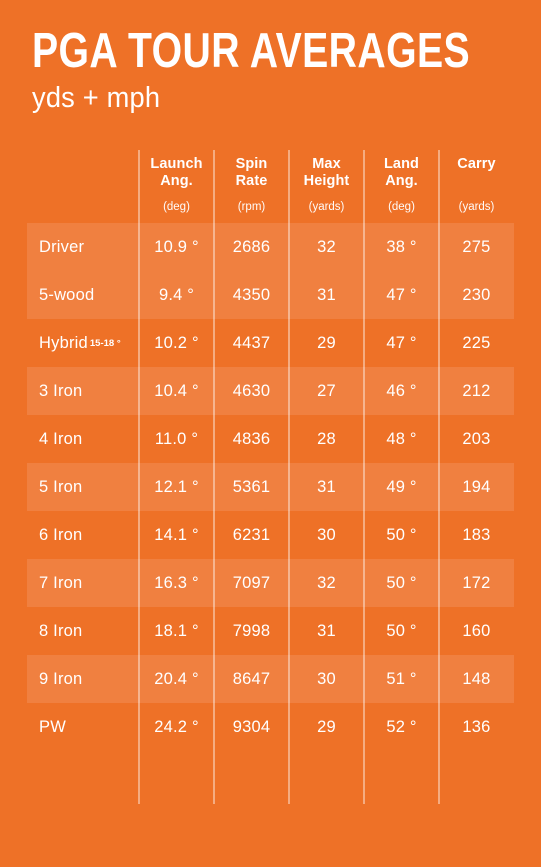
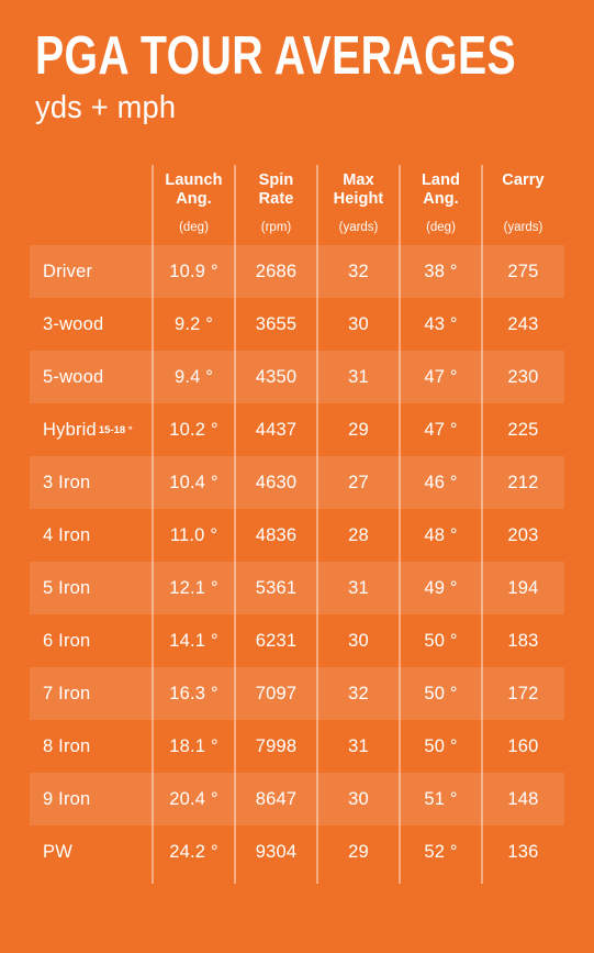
  PGA TOUR AVERAGES
  yds + mph
  		Launch Ang. (deg)	Spin Rate (rpm)	Max Height (yards)	Land Ang. (deg)	Carry (yards)
  	Driver	10.9 °	2686	32	38 °	275
+ 	3-wood	9.2 °	3655	30	43 °	243
  	5-wood	9.4 °	4350	31	47 °	230
  	Hybrid 15-18 °	10.2 °	4437	29	47 °	225
  	3 Iron	10.4 °	4630	27	46 °	212
  	4 Iron	11.0 °	4836	28	48 °	203
  	5 Iron	12.1 °	5361	31	49 °	194
  	6 Iron	14.1 °	6231	30	50 °	183
  	7 Iron	16.3 °	7097	32	50 °	172
  	8 Iron	18.1 °	7998	31	50 °	160
  	9 Iron	20.4 °	8647	30	51 °	148
  	PW	24.2 °	9304	29	52 °	136
